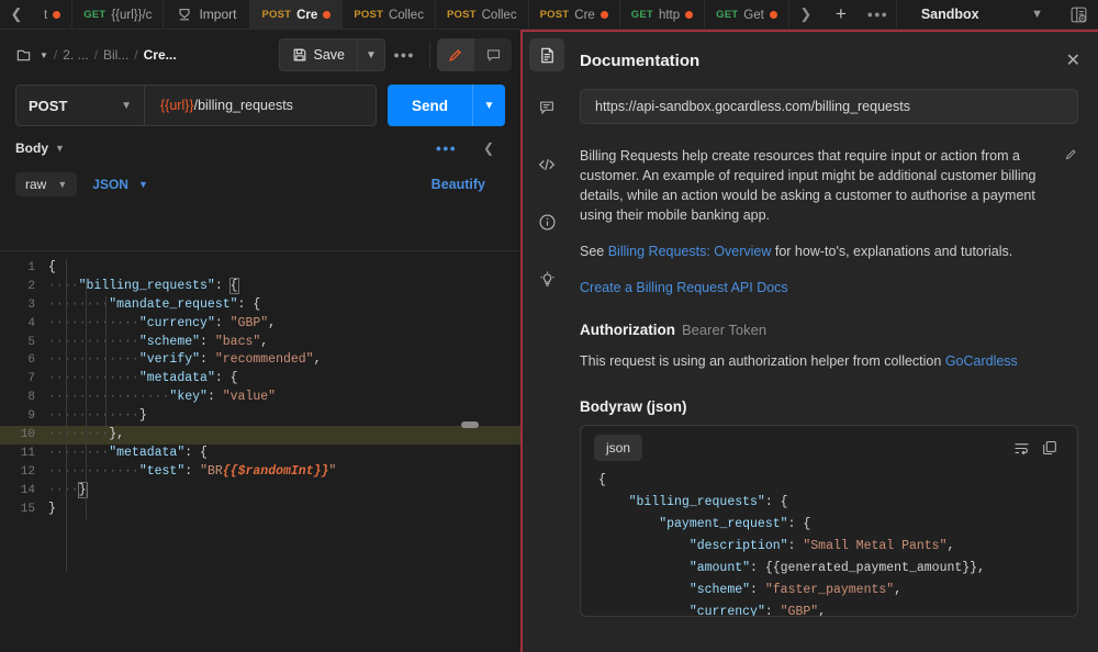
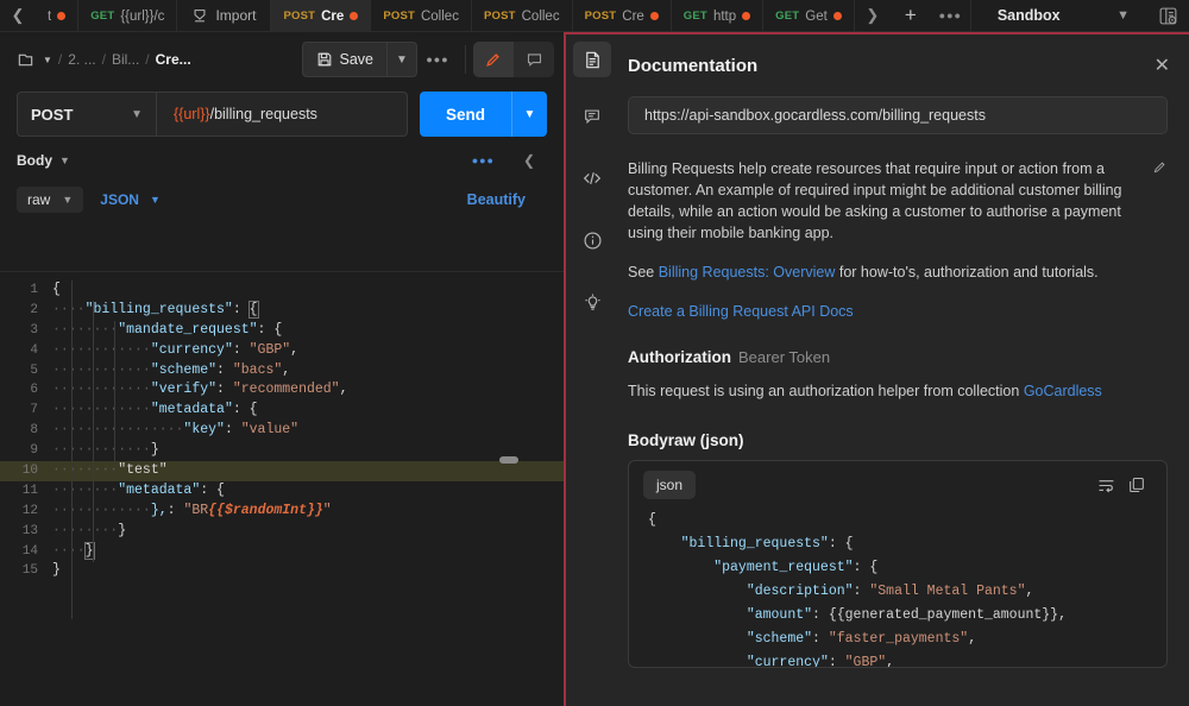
  ❮
  t
  GET
  {{url}}/c
  Import
  POST
  Cre
  POST
  Collec
  POST
  Collec
  POST
  Cre
  GET
  http
  GET
  Get
  ❯
  +
  ●●●
  Sandbox
  ▼
  ▼
  /
  2. ...
  /
  Bil...
  /
  Cre...
  Save
  ▼
  ●●●
  POST
  ▼
  {{url}}
  /billing_requests
  Send
  ▼
  Body
  ▼
  ●●●
  ❮
  raw
  ▼
  JSON
  ▼
  Beautify
  1
  {
  2
  ····"billing_requests": {
  3
  ······· "mandate_request": {
  4
  ···········"currency": "GBP",
  5
  ···········"scheme": "bacs",
  6
  ···········"verify": "recommended",
  7
  ···········"metadata": {
  8
  ···············"key": "value"
  9
  ···········}
  10
- ········},
+ ········"test"
  11
  ········"metadata": {
  12
- ············"test": "BR{{$randomInt}}"
+ ············},: "BR{{$randomInt}}"
+ 13
+ ········}
  14
  ····}
  15
  }
  Documentation
  ✕
  https://api-sandbox.gocardless.com/billing_requests
  Billing Requests help create resources that require input or action from a customer. An example of required input might be additional customer billing details, while an action would be asking a customer to authorise a payment using their mobile banking app.
- See Billing Requests: Overview for how-to's, explanations and tutorials.
+ See Billing Requests: Overview for how-to's, authorization and tutorials.
  Create a Billing Request API Docs
  Authorization Bearer Token
  This request is using an authorization helper from collection GoCardless
  Bodyraw (json)
  json
  {
  "billing_requests": {
  "payment_request": {
  "description": "Small Metal Pants",
  "amount": {{generated_payment_amount}},
  "scheme": "faster_payments",
  "currency": "GBP",
